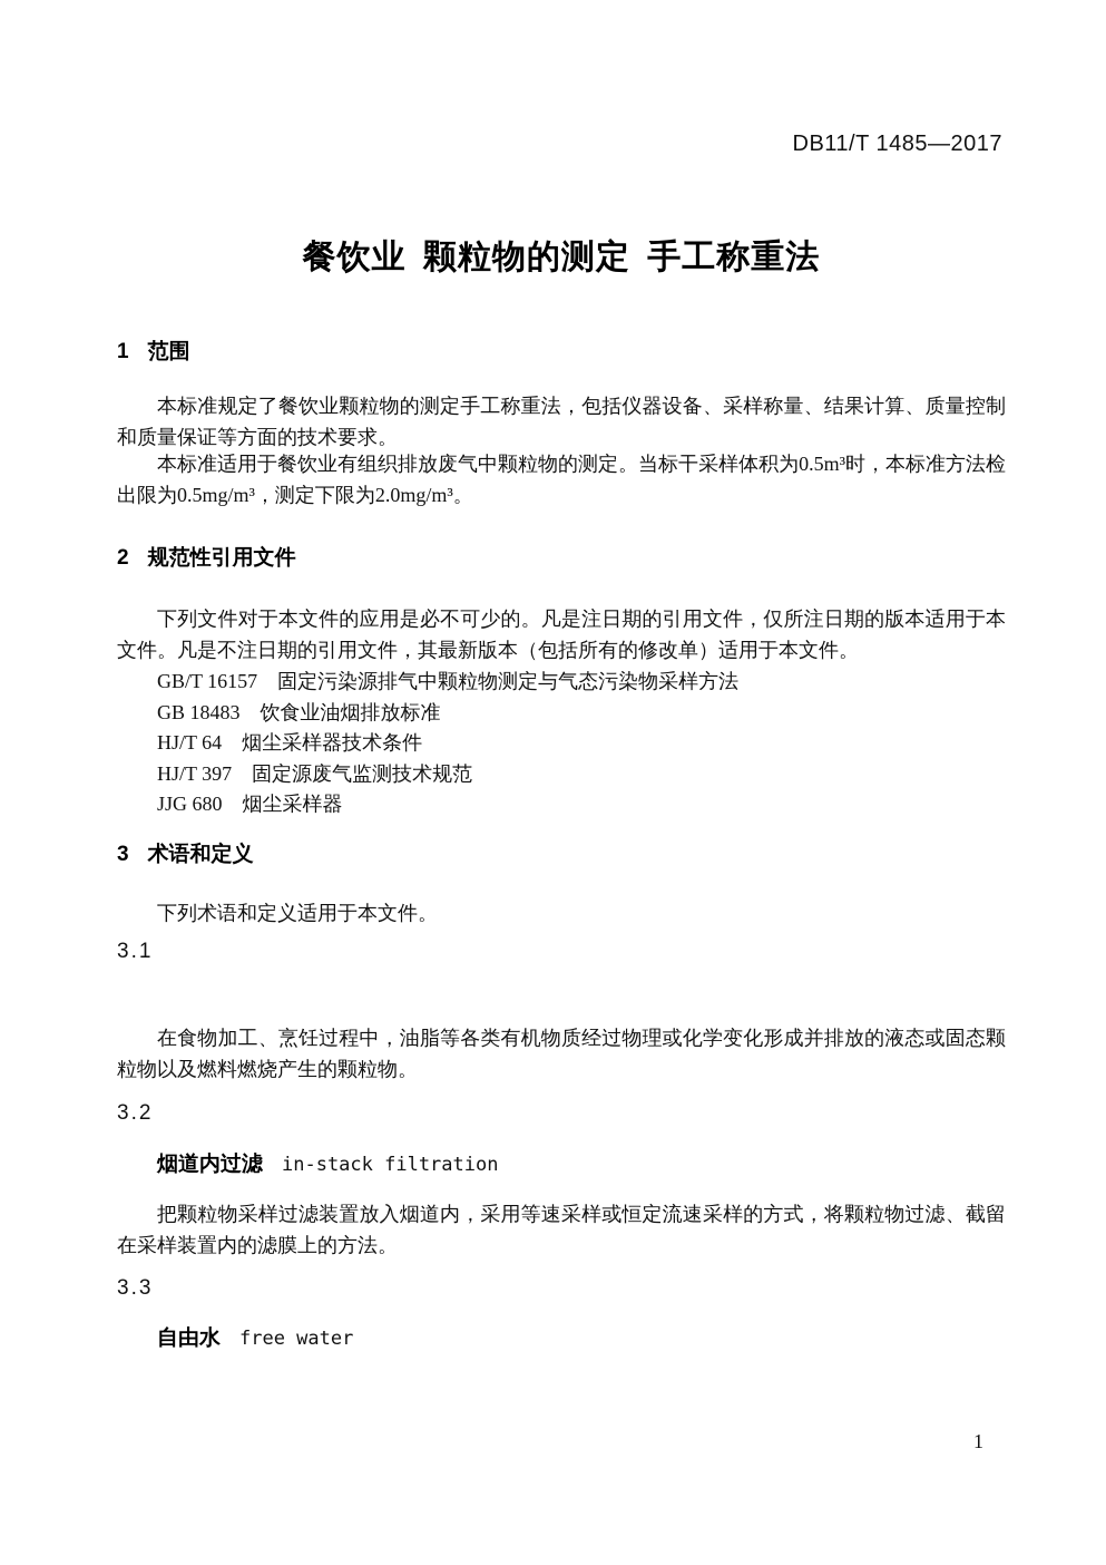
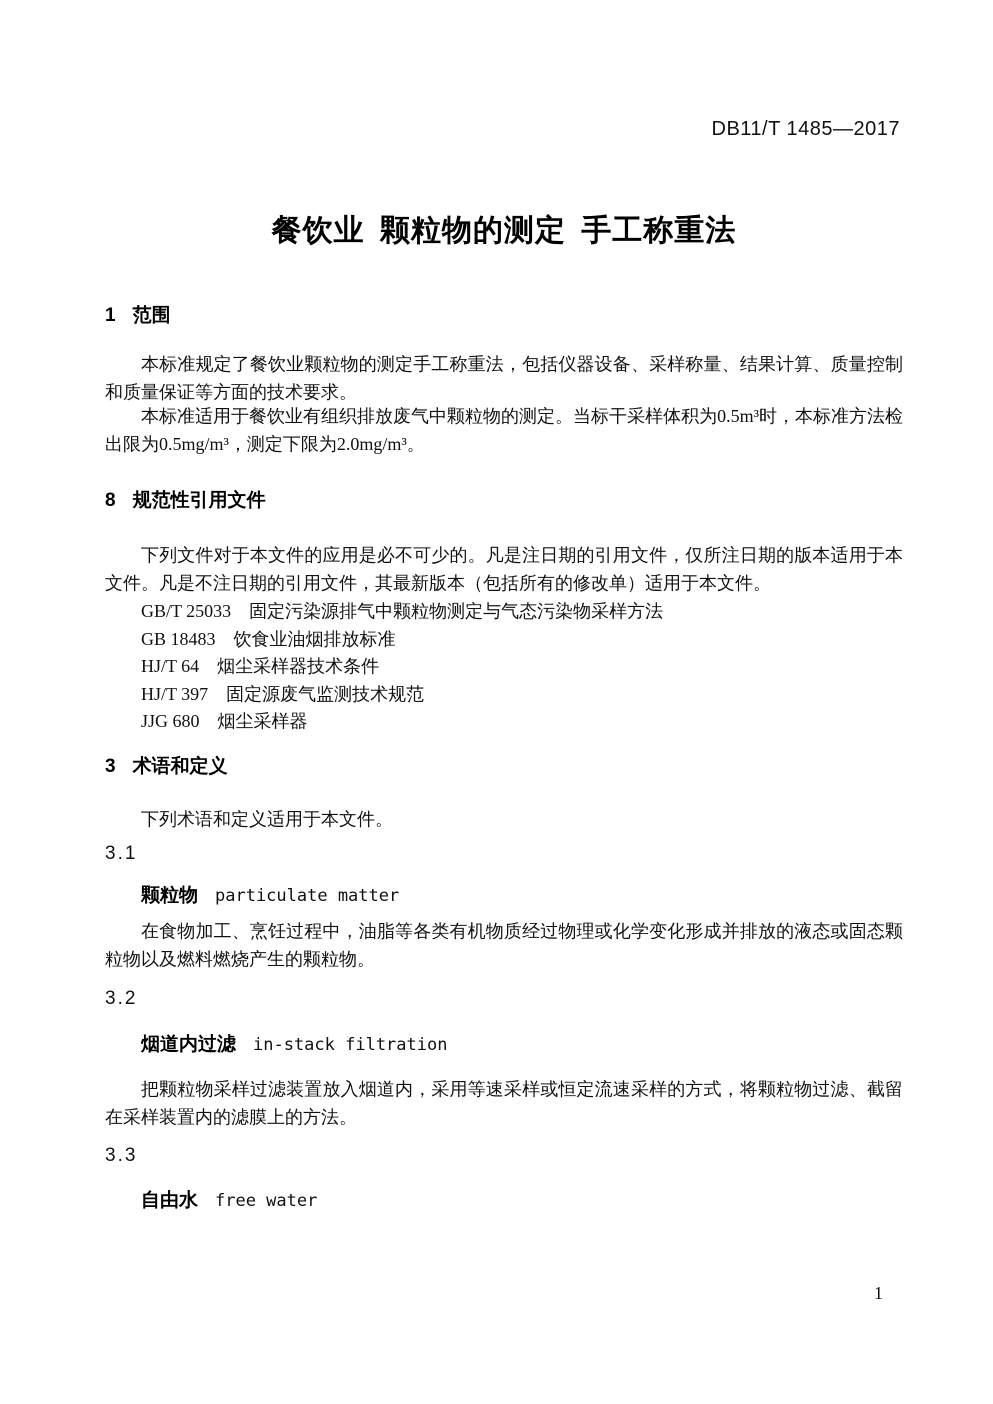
  DB11/T 1485—2017
  餐饮业 颗粒物的测定 手工称重法
  1 范围
  本标准规定了餐饮业颗粒物的测定手工称重法，包括仪器设备、采样称量、结果计算、质量控制和质量保证等方面的技术要求。
  本标准适用于餐饮业有组织排放废气中颗粒物的测定。当标干采样体积为0.5m³时，本标准方法检出限为0.5mg/m³，测定下限为2.0mg/m³。
- 2 规范性引用文件
+ 8 规范性引用文件
  下列文件对于本文件的应用是必不可少的。凡是注日期的引用文件，仅所注日期的版本适用于本文件。凡是不注日期的引用文件，其最新版本（包括所有的修改单）适用于本文件。
- GB/T 16157 固定污染源排气中颗粒物测定与气态污染物采样方法
+ GB/T 25033 固定污染源排气中颗粒物测定与气态污染物采样方法
  GB 18483 饮食业油烟排放标准
  HJ/T 64 烟尘采样器技术条件
  HJ/T 397 固定源废气监测技术规范
  JJG 680 烟尘采样器
  3 术语和定义
  下列术语和定义适用于本文件。
  3.1
+ 颗粒物 particulate matter
  在食物加工、烹饪过程中，油脂等各类有机物质经过物理或化学变化形成并排放的液态或固态颗粒物以及燃料燃烧产生的颗粒物。
  3.2
  烟道内过滤 in-stack filtration
  把颗粒物采样过滤装置放入烟道内，采用等速采样或恒定流速采样的方式，将颗粒物过滤、截留在采样装置内的滤膜上的方法。
  3.3
  自由水 free water
  1
